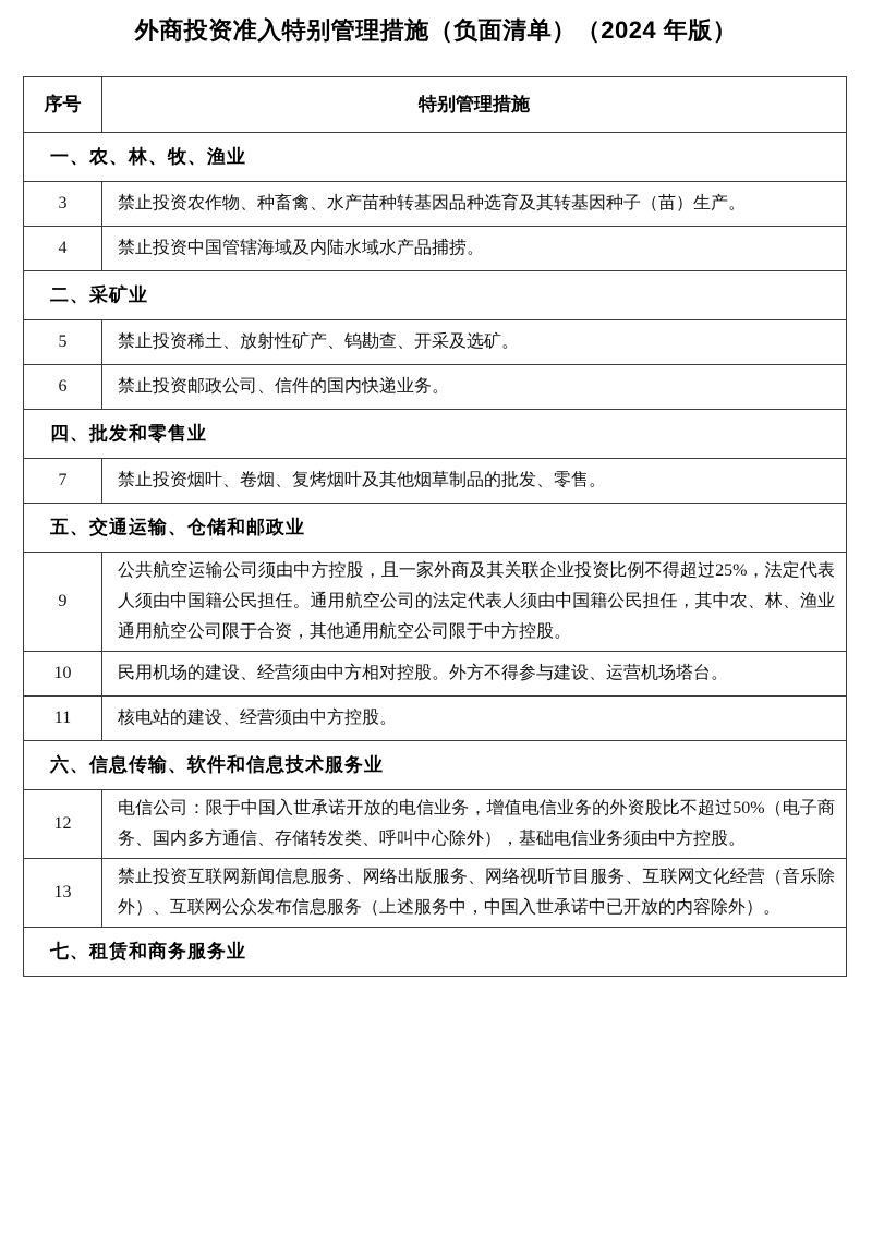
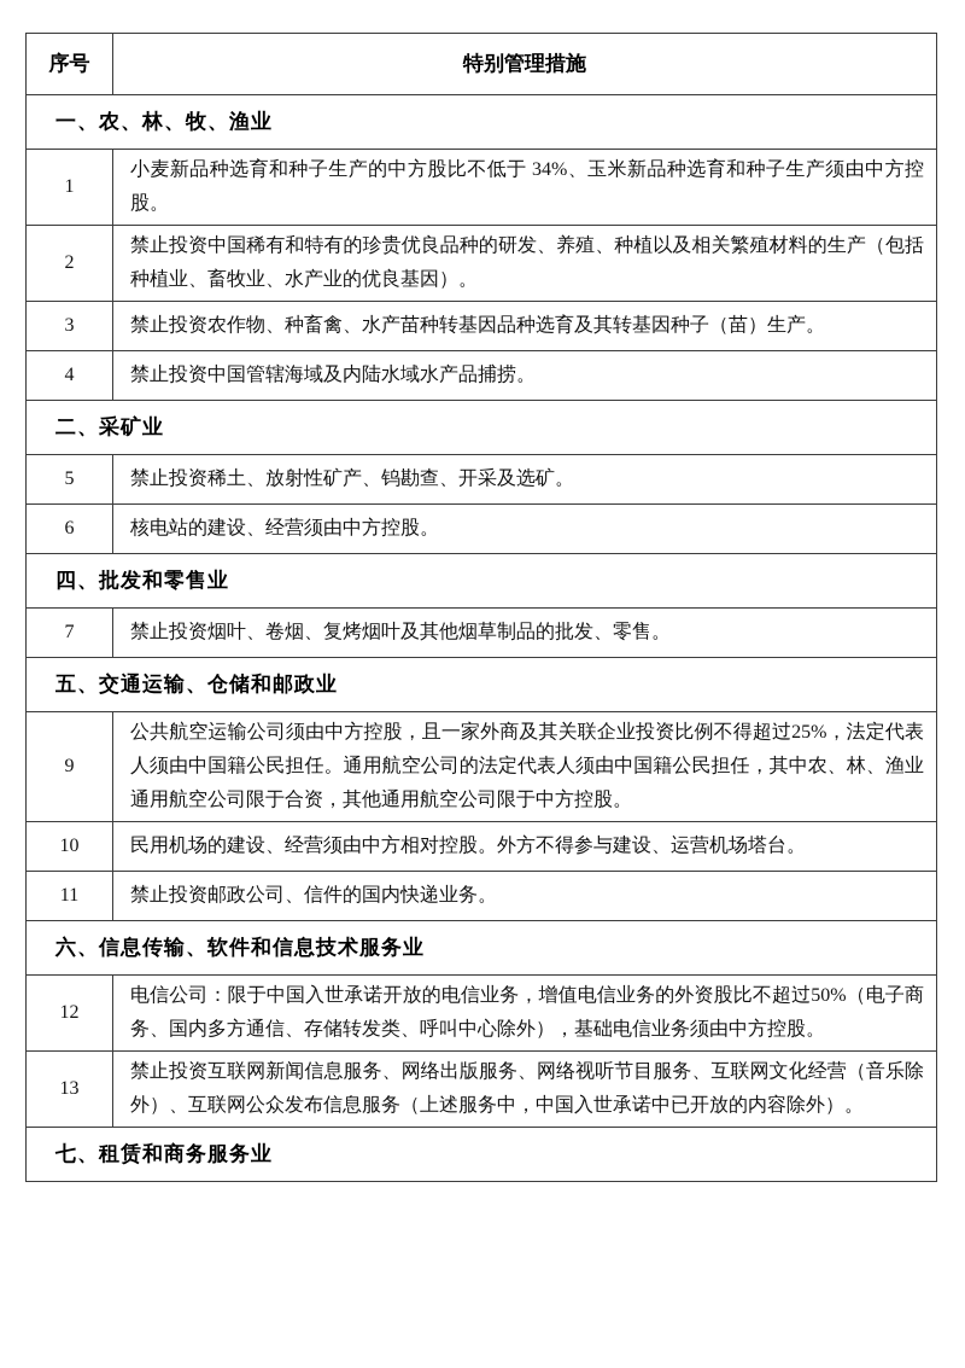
- 外商投资准入特别管理措施（负面清单）（2024 年版）
  序号	特别管理措施
  一、农、林、牧、渔业
+ 1	小麦新品种选育和种子生产的中方股比不低于 34%、玉米新品种选育和种子生产须由中方控股。
+ 2	禁止投资中国稀有和特有的珍贵优良品种的研发、养殖、种植以及相关繁殖材料的生产（包括种植业、畜牧业、水产业的优良基因）。
  3	禁止投资农作物、种畜禽、水产苗种转基因品种选育及其转基因种子（苗）生产。
  4	禁止投资中国管辖海域及内陆水域水产品捕捞。
  二、采矿业
  5	禁止投资稀土、放射性矿产、钨勘查、开采及选矿。
- 6	禁止投资邮政公司、信件的国内快递业务。
+ 6	核电站的建设、经营须由中方控股。
  四、批发和零售业
  7	禁止投资烟叶、卷烟、复烤烟叶及其他烟草制品的批发、零售。
  五、交通运输、仓储和邮政业
  9	公共航空运输公司须由中方控股，且一家外商及其关联企业投资比例不得超过25%，法定代表人须由中国籍公民担任。通用航空公司的法定代表人须由中国籍公民担任，其中农、林、渔业通用航空公司限于合资，其他通用航空公司限于中方控股。
  10	民用机场的建设、经营须由中方相对控股。外方不得参与建设、运营机场塔台。
- 11	核电站的建设、经营须由中方控股。
+ 11	禁止投资邮政公司、信件的国内快递业务。
  六、信息传输、软件和信息技术服务业
  12	电信公司：限于中国入世承诺开放的电信业务，增值电信业务的外资股比不超过50%（电子商务、国内多方通信、存储转发类、呼叫中心除外），基础电信业务须由中方控股。
  13	禁止投资互联网新闻信息服务、网络出版服务、网络视听节目服务、互联网文化经营（音乐除外）、互联网公众发布信息服务（上述服务中，中国入世承诺中已开放的内容除外）。
  七、租赁和商务服务业
